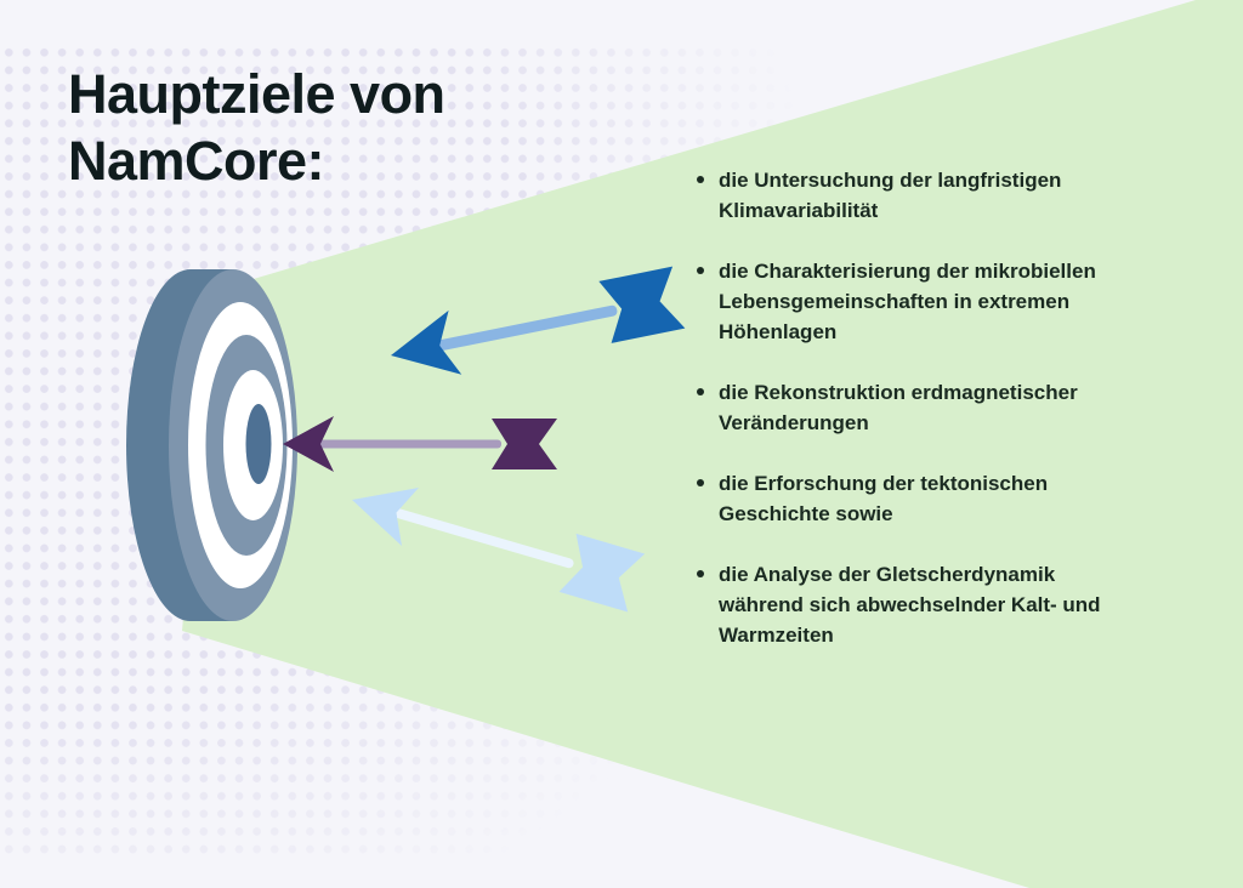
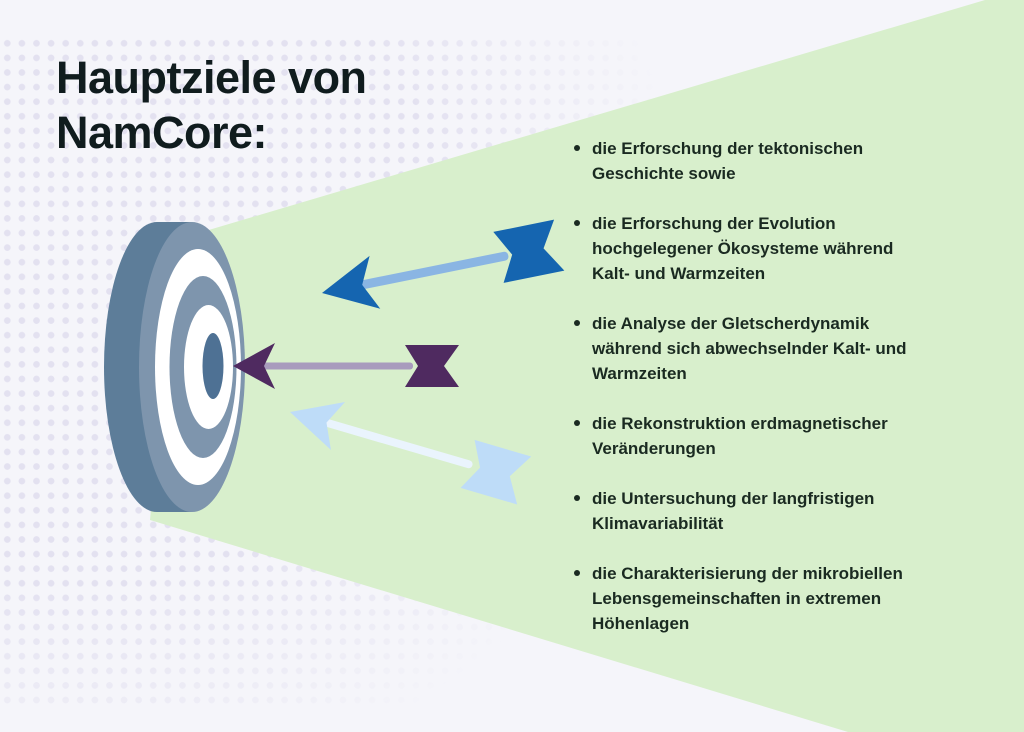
  Hauptziele von
  NamCore:
- die Untersuchung der langfristigen Klimavariabilität
+ die Erforschung der tektonischen Geschichte sowie
+ die Erforschung der Evolution hochgelegener Ökosysteme während Kalt- und Warmzeiten
- die Charakterisierung der mikrobiellen Lebensgemeinschaften in extremen Höhenlagen
+ die Analyse der Gletscherdynamik während sich abwechselnder Kalt- und Warmzeiten
  die Rekonstruktion erdmagnetischer Veränderungen
- die Erforschung der tektonischen Geschichte sowie
+ die Untersuchung der langfristigen Klimavariabilität
- die Analyse der Gletscherdynamik während sich abwechselnder Kalt- und Warmzeiten
+ die Charakterisierung der mikrobiellen Lebensgemeinschaften in extremen Höhenlagen
